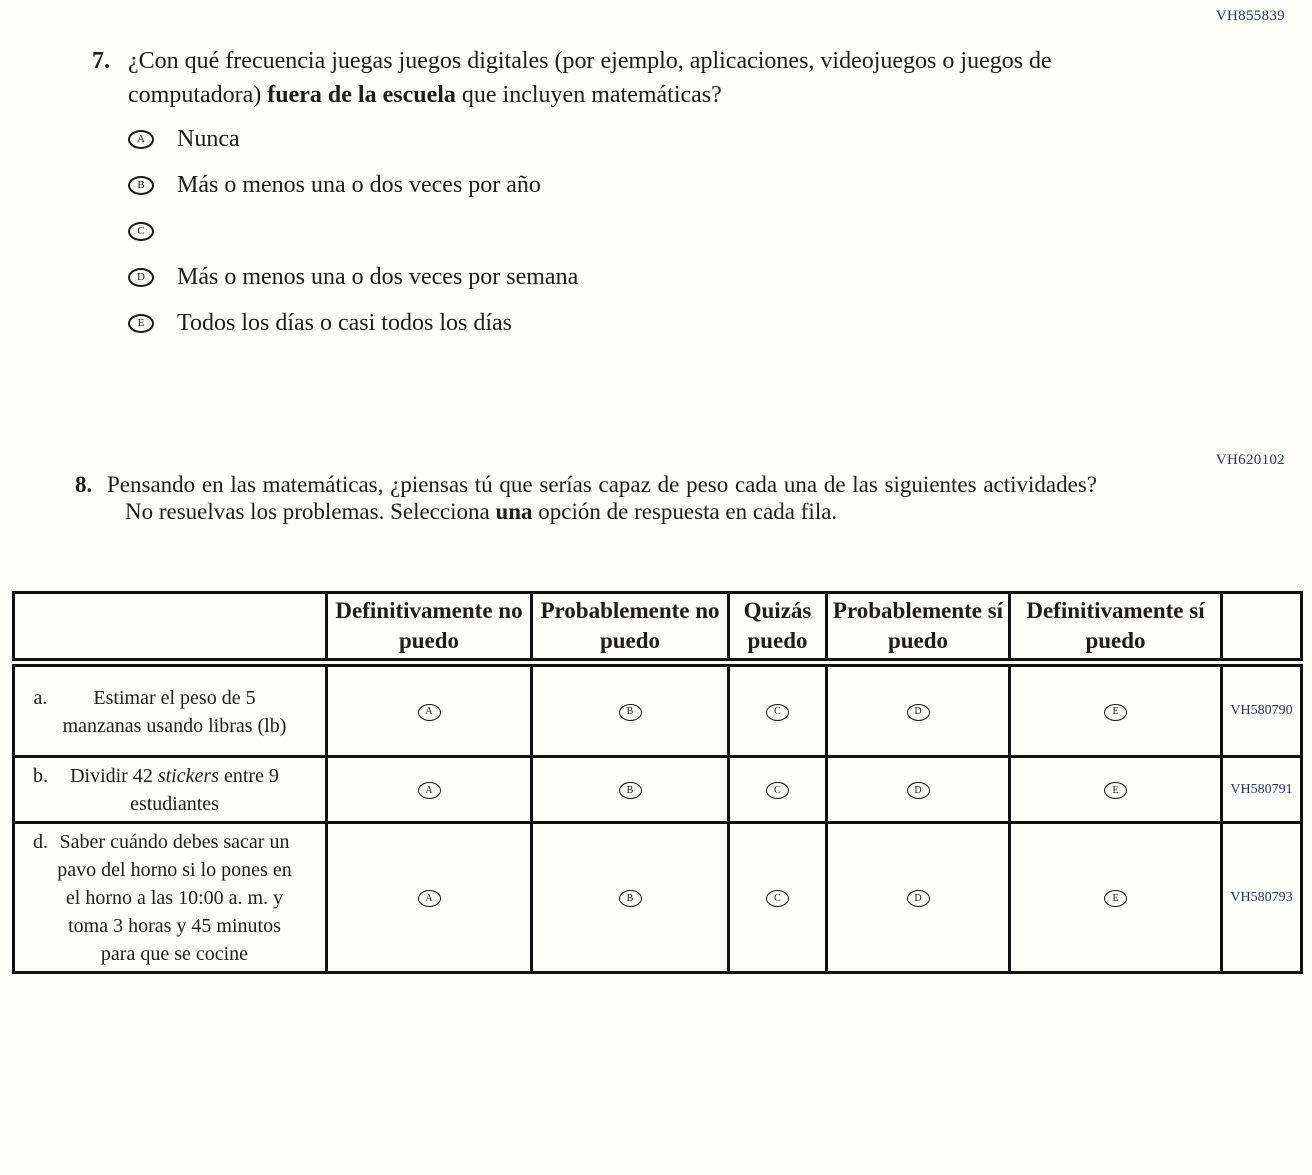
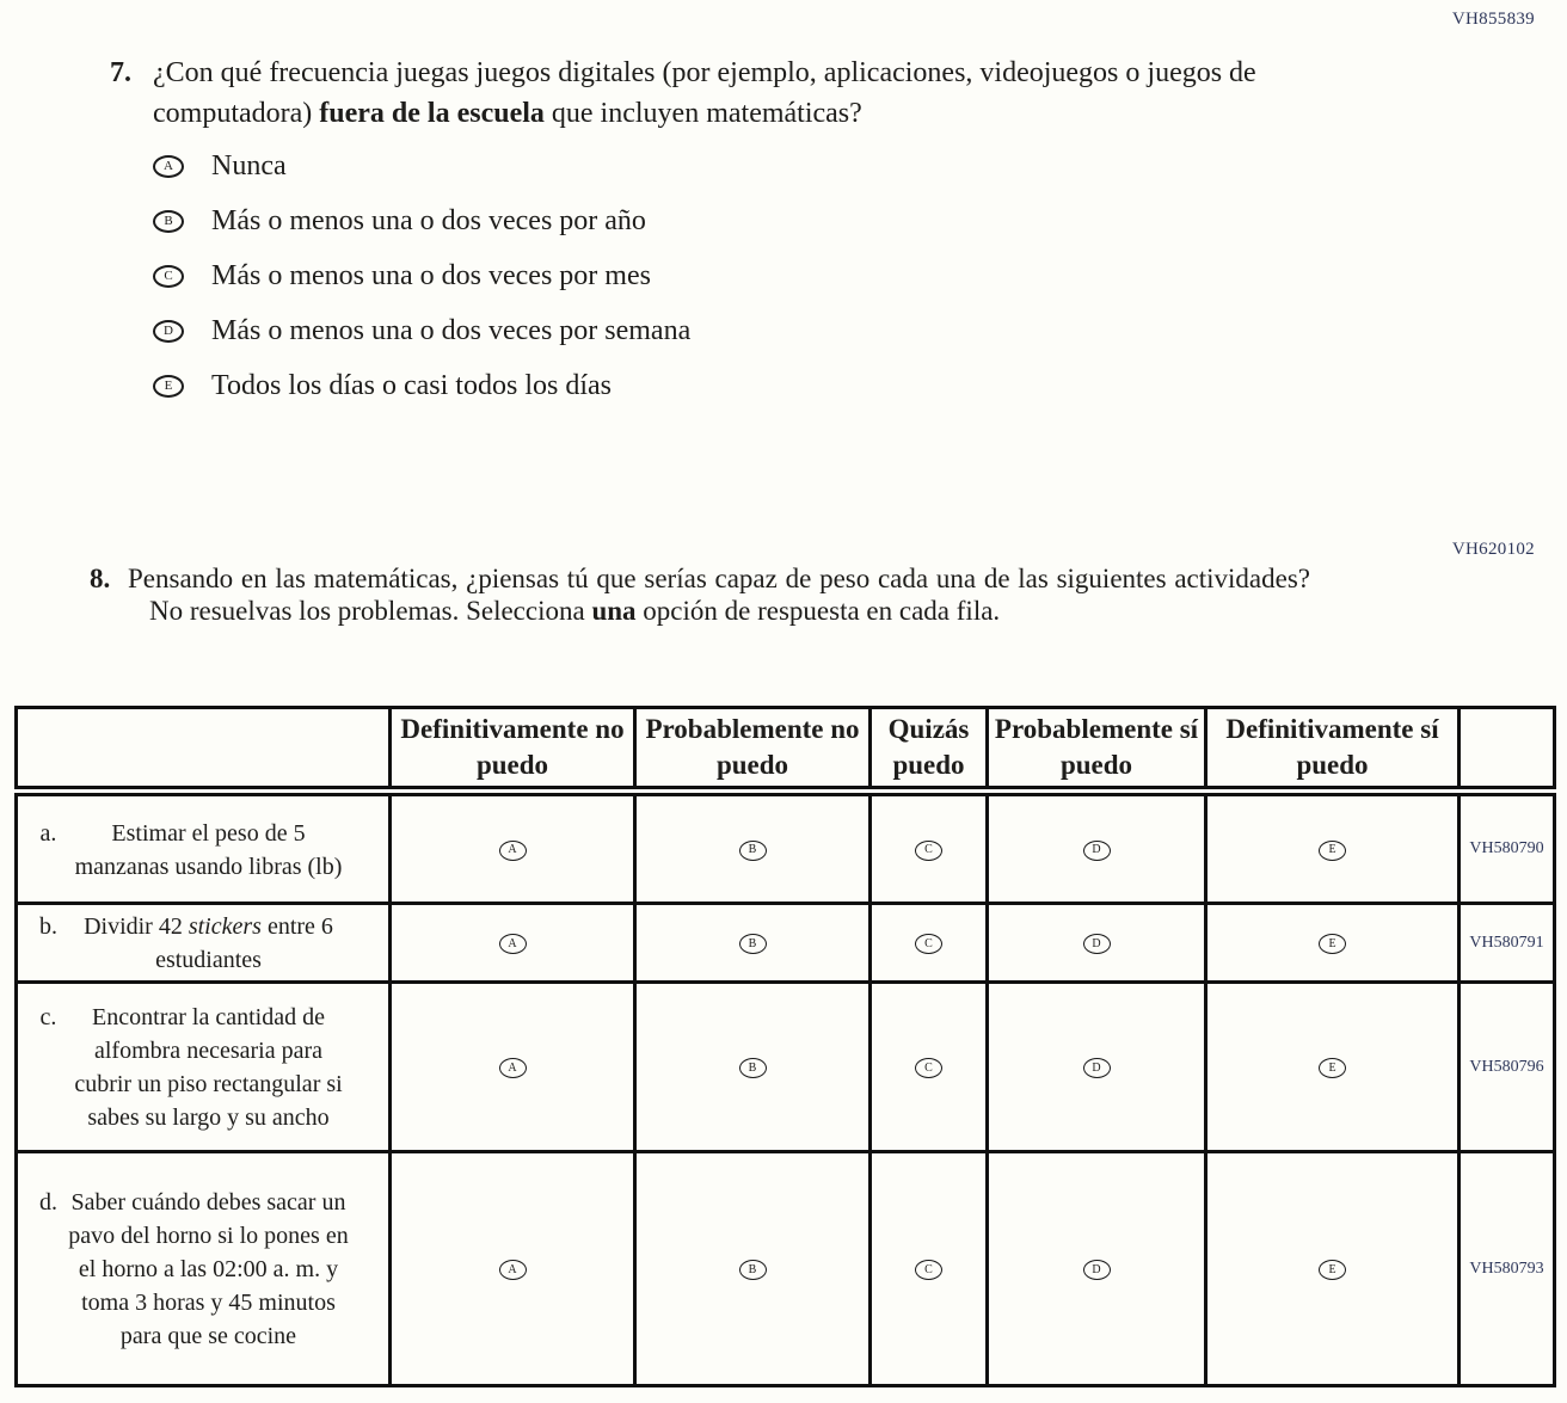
  VH855839
  7.
  ¿Con qué frecuencia juegas juegos digitales (por ejemplo, aplicaciones, videojuegos o juegos de computadora) fuera de la escuela que incluyen matemáticas?
  A
  Nunca
  B
  Más o menos una o dos veces por año
  C
+ Más o menos una o dos veces por mes
  D
  Más o menos una o dos veces por semana
  E
  Todos los días o casi todos los días
  VH620102
  8.
  Pensando en las matemáticas, ¿piensas tú que serías capaz de peso cada una de las siguientes actividades? No resuelvas los problemas. Selecciona una opción de respuesta en cada fila.
  	Definitivamente no puedo	Probablemente no puedo	Quizás puedo	Probablemente sí puedo	Definitivamente sí puedo
  a. Estimar el peso de 5 manzanas usando libras (lb)	A	B	C	D	E	VH580790
- b. Dividir 42 stickers entre 9 estudiantes	A	B	C	D	E	VH580791
+ b. Dividir 42 stickers entre 6 estudiantes	A	B	C	D	E	VH580791
+ c. Encontrar la cantidad de alfombra necesaria para cubrir un piso rectangular si sabes su largo y su ancho	A	B	C	D	E	VH580796
- d. Saber cuándo debes sacar un pavo del horno si lo pones en el horno a las 10:00 a. m. y toma 3 horas y 45 minutos para que se cocine	A	B	C	D	E	VH580793
+ d. Saber cuándo debes sacar un pavo del horno si lo pones en el horno a las 02:00 a. m. y toma 3 horas y 45 minutos para que se cocine	A	B	C	D	E	VH580793
